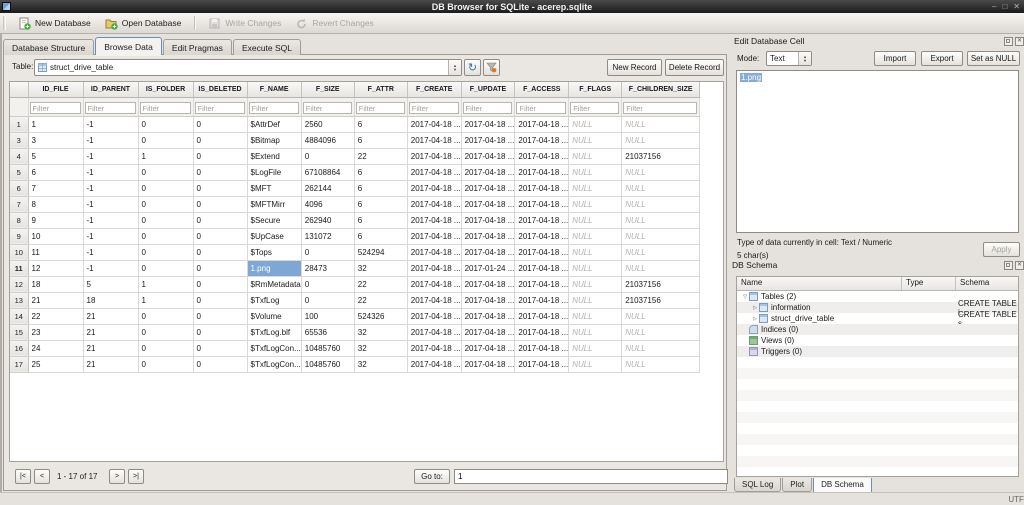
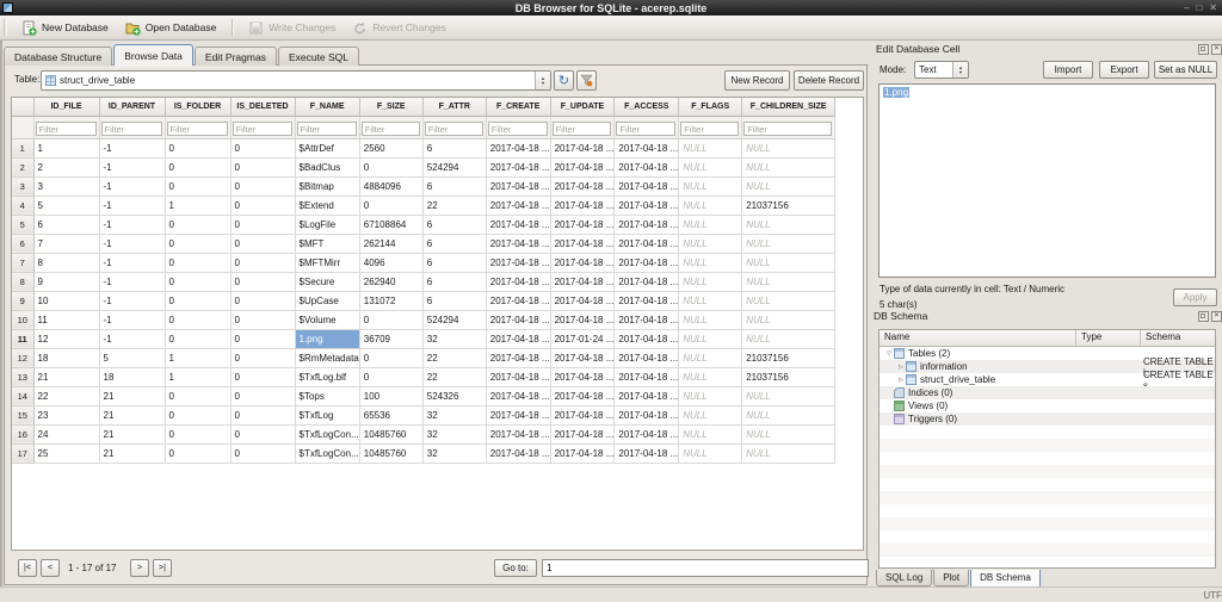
  DB Browser for SQLite - acerep.sqlite
  –
  □
  ✕
  New Database
  Open Database
  Write Changes
  Revert Changes
  Database Structure
  Browse Data
  Edit Pragmas
  Execute SQL
  Table:
  struct_drive_table
  ↻
  New Record
  Delete Record
  	Filter	Filter	Filter	Filter	Filter	Filter	Filter	Filter	Filter	Filter	Filter	Filter
  1	1	-1	0	0	$AttrDef	2560	6	2017-04-18 ...	2017-04-18 ...	2017-04-18 ...	NULL	NULL
+ 2	2	-1	0	0	$BadClus	0	524294	2017-04-18 ...	2017-04-18 ...	2017-04-18 ...	NULL	NULL
  3	3	-1	0	0	$Bitmap	4884096	6	2017-04-18 ...	2017-04-18 ...	2017-04-18 ...	NULL	NULL
  4	5	-1	1	0	$Extend	0	22	2017-04-18 ...	2017-04-18 ...	2017-04-18 ...	NULL	21037156
  5	6	-1	0	0	$LogFile	67108864	6	2017-04-18 ...	2017-04-18 ...	2017-04-18 ...	NULL	NULL
  6	7	-1	0	0	$MFT	262144	6	2017-04-18 ...	2017-04-18 ...	2017-04-18 ...	NULL	NULL
  7	8	-1	0	0	$MFTMirr	4096	6	2017-04-18 ...	2017-04-18 ...	2017-04-18 ...	NULL	NULL
  8	9	-1	0	0	$Secure	262940	6	2017-04-18 ...	2017-04-18 ...	2017-04-18 ...	NULL	NULL
  9	10	-1	0	0	$UpCase	131072	6	2017-04-18 ...	2017-04-18 ...	2017-04-18 ...	NULL	NULL
- 10	11	-1	0	0	$Tops	0	524294	2017-04-18 ...	2017-04-18 ...	2017-04-18 ...	NULL	NULL
+ 10	11	-1	0	0	$Volume	0	524294	2017-04-18 ...	2017-04-18 ...	2017-04-18 ...	NULL	NULL
- 11	12	-1	0	0	1.png	28473	32	2017-04-18 ...	2017-01-24 ...	2017-04-18 ...	NULL	NULL
+ 11	12	-1	0	0	1.png	36709	32	2017-04-18 ...	2017-01-24 ...	2017-04-18 ...	NULL	NULL
  12	18	5	1	0	$RmMetadata	0	22	2017-04-18 ...	2017-04-18 ...	2017-04-18 ...	NULL	21037156
- 13	21	18	1	0	$TxfLog	0	22	2017-04-18 ...	2017-04-18 ...	2017-04-18 ...	NULL	21037156
+ 13	21	18	1	0	$TxfLog.blf	0	22	2017-04-18 ...	2017-04-18 ...	2017-04-18 ...	NULL	21037156
- 14	22	21	0	0	$Volume	100	524326	2017-04-18 ...	2017-04-18 ...	2017-04-18 ...	NULL	NULL
+ 14	22	21	0	0	$Tops	100	524326	2017-04-18 ...	2017-04-18 ...	2017-04-18 ...	NULL	NULL
- 15	23	21	0	0	$TxfLog.blf	65536	32	2017-04-18 ...	2017-04-18 ...	2017-04-18 ...	NULL	NULL
+ 15	23	21	0	0	$TxfLog	65536	32	2017-04-18 ...	2017-04-18 ...	2017-04-18 ...	NULL	NULL
  16	24	21	0	0	$TxfLogCon...	10485760	32	2017-04-18 ...	2017-04-18 ...	2017-04-18 ...	NULL	NULL
  17	25	21	0	0	$TxfLogCon...	10485760	32	2017-04-18 ...	2017-04-18 ...	2017-04-18 ...	NULL	NULL
  1 - 17 of 17
  Go to:
  1
  Edit Database Cell
  Mode:
  Text
  Import
  Export
  Set as NULL
  1.png
  Type of data currently in cell: Text / Numeric
  5 char(s)
  Apply
  DB Schema
  Name
  Type
  Schema
  Tables (2)
  information
  CREATE TABLE i...
  struct_drive_table
  CREATE TABLE s...
  Indices (0)
  Views (0)
  Triggers (0)
  SQL Log
  Plot
  DB Schema
